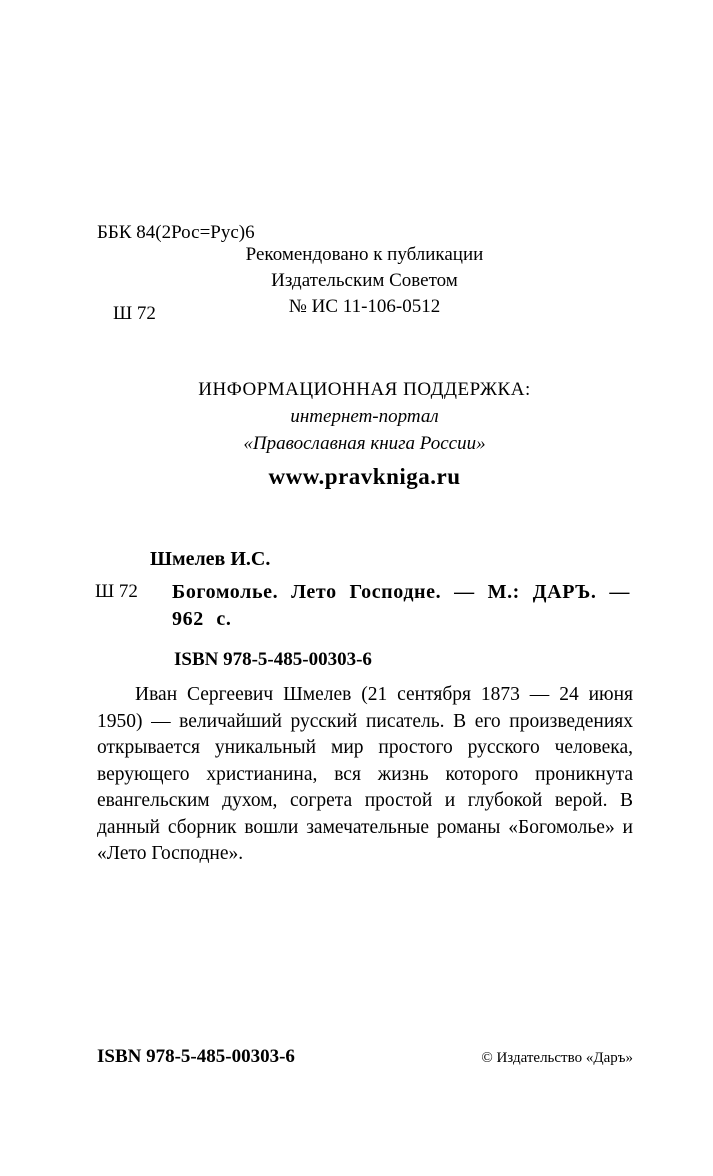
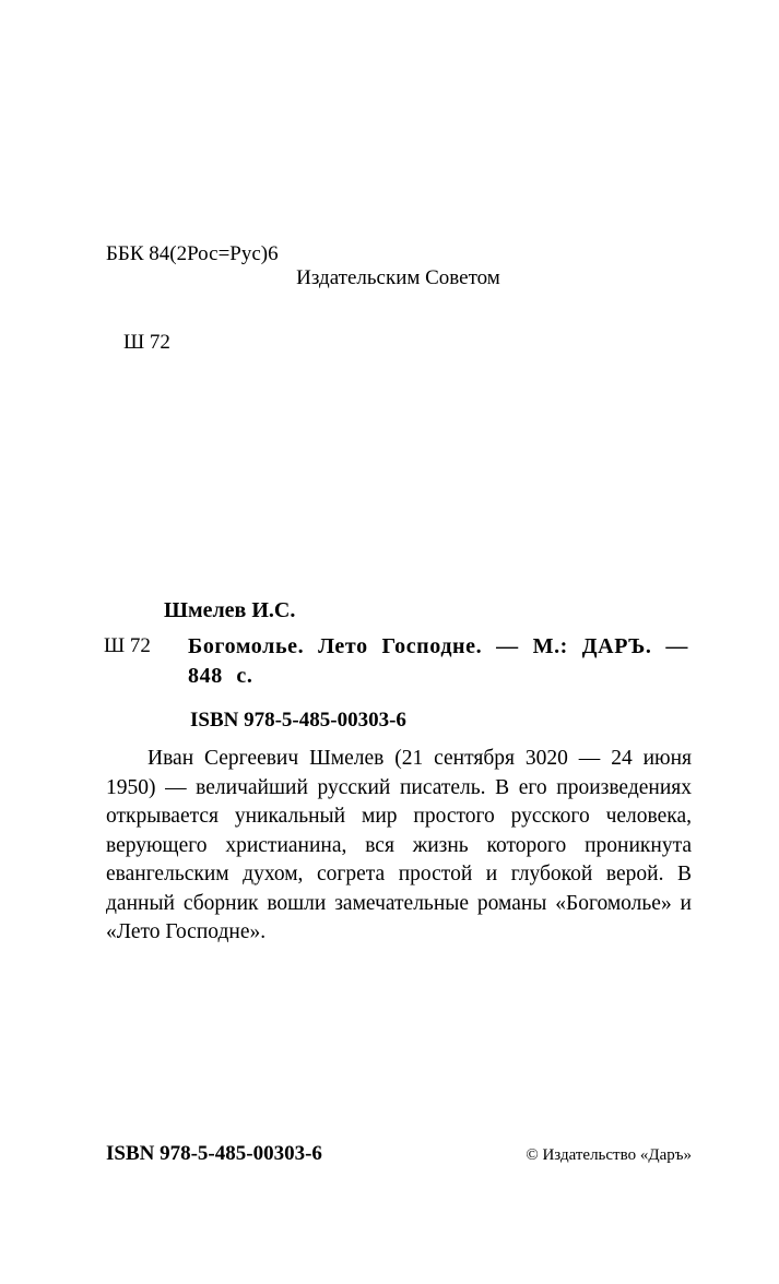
  ББК 84(2Рос=Рус)6
  Ш 72
- Рекомендовано к публикации
  Издательским Советом
- № ИС 11-106-0512
- ИНФОРМАЦИОННАЯ ПОДДЕРЖКА:
- интернет-портал
- «Православная книга России»
- www.pravkniga.ru
  Шмелев И.С.
  Ш 72
- Богомолье. Лето Господне. — М.: ДАРЪ. — 962 с.
+ Богомолье. Лето Господне. — М.: ДАРЪ. — 848 с.
  ISBN 978-5-485-00303-6
- Иван Сергеевич Шмелев (21 сентября 1873 — 24 июня 1950) — величайший русский писатель. В его произведениях открывается уникальный мир простого русского человека, верующего христианина, вся жизнь которого проникнута евангельским духом, согрета простой и глубокой верой. В данный сборник вошли замечательные романы «Богомолье» и «Лето Господне».
+ Иван Сергеевич Шмелев (21 сентября 3020 — 24 июня 1950) — величайший русский писатель. В его произведениях открывается уникальный мир простого русского человека, верующего христианина, вся жизнь которого проникнута евангельским духом, согрета простой и глубокой верой. В данный сборник вошли замечательные романы «Богомолье» и «Лето Господне».
  ISBN 978-5-485-00303-6
  © Издательство «Даръ»
